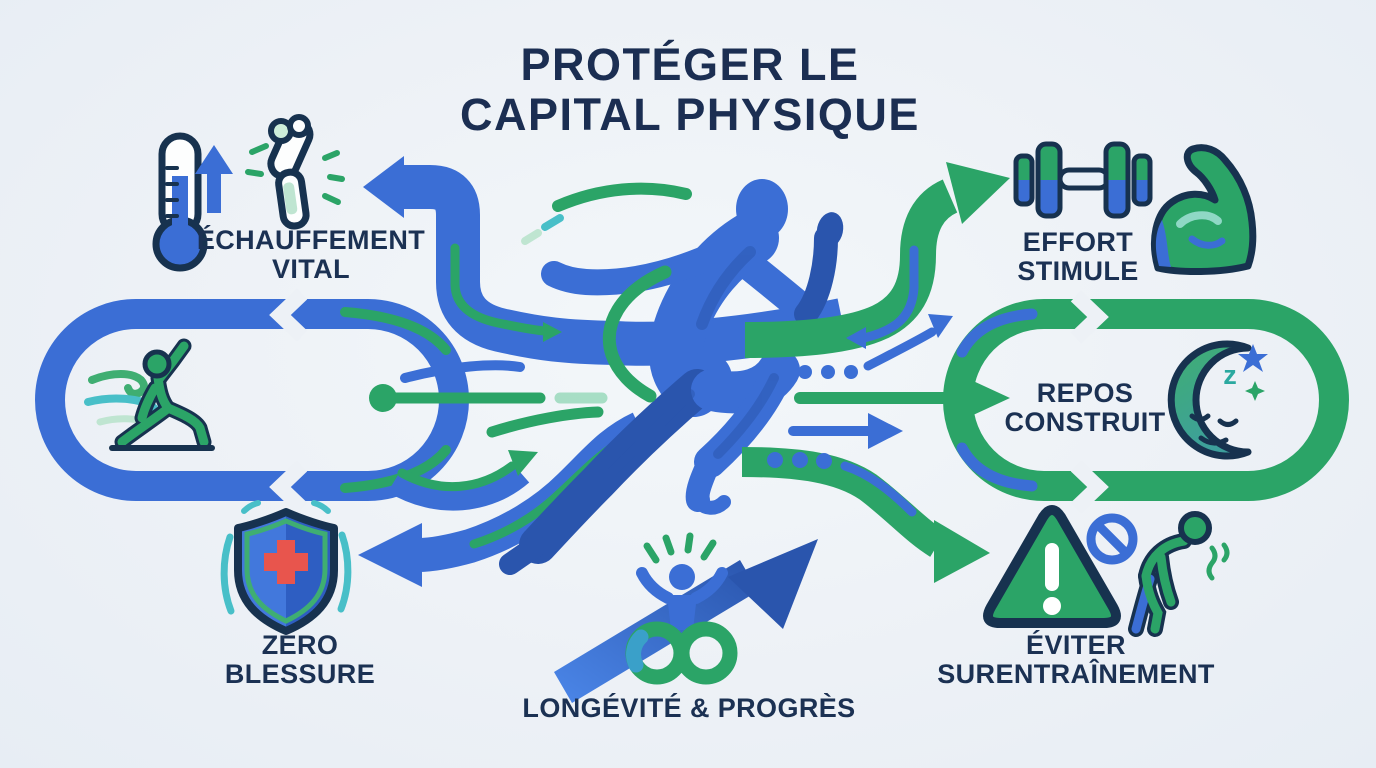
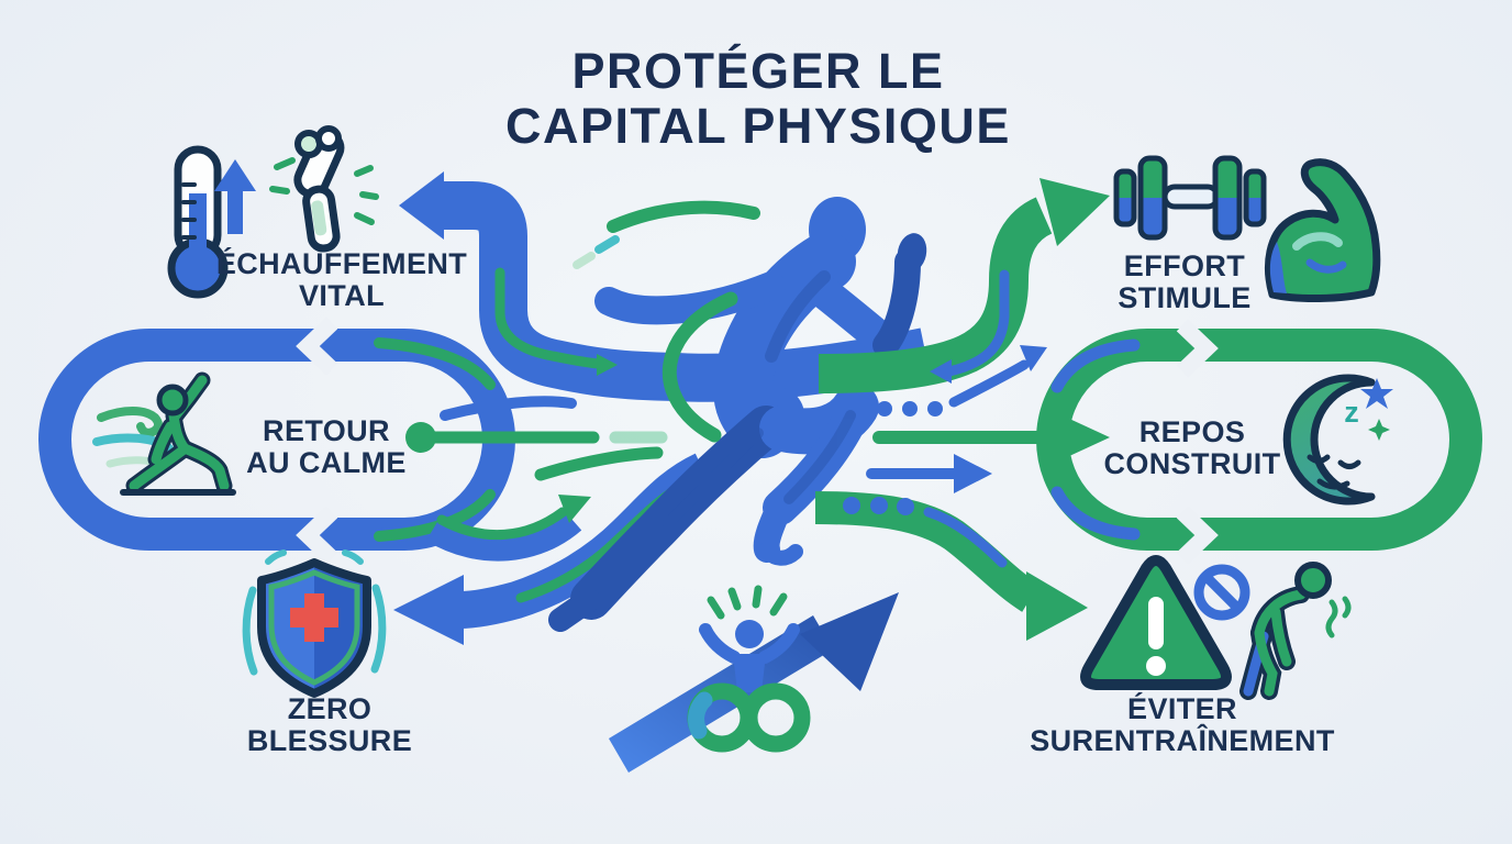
  z
  PROTÉGER LE
  CAPITAL PHYSIQUE
  ÉCHAUFFEMENT
  VITAL
+ RETOUR
+ AU CALME
  ZÉRO
  BLESSURE
  EFFORT
  STIMULE
  REPOS
  CONSTRUIT
  ÉVITER
  SURENTRAÎNEMENT
- LONGÉVITÉ & PROGRÈS
